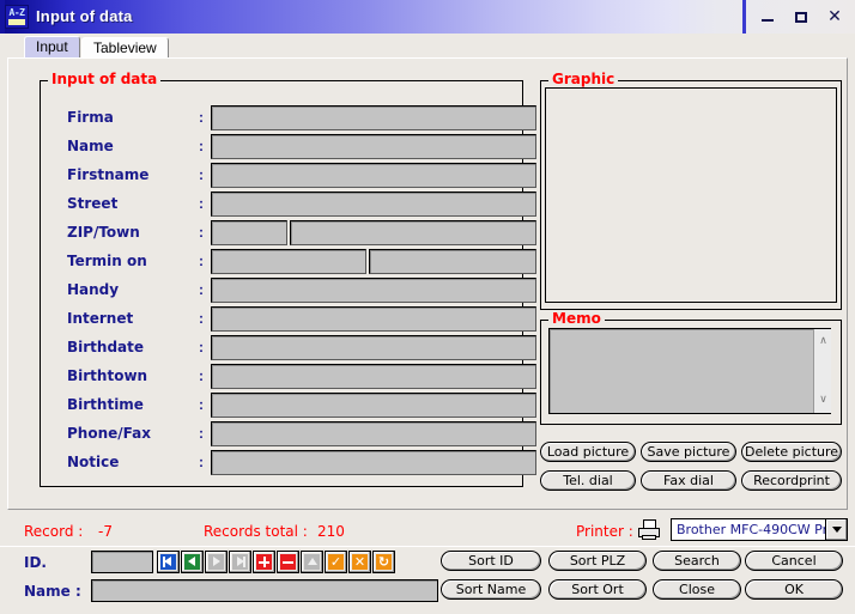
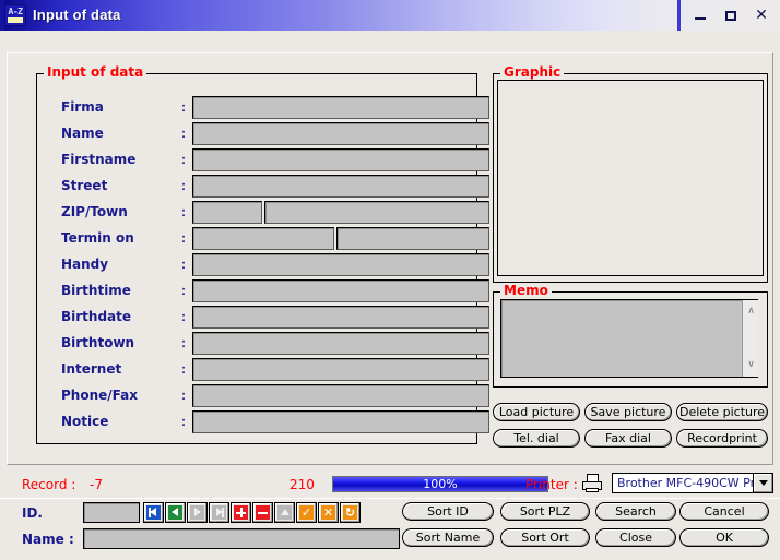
  A-Z
  Input of data
  ✕
- Input
- Tableview
  Input of data
  Firma
  :
  Name
  :
  Firstname
  :
  Street
  :
  ZIP/Town
  :
  Termin on
  :
  Handy
  :
- Internet
+ Birthtime
  :
  Birthdate
  :
  Birthtown
  :
- Birthtime
+ Internet
  :
  Phone/Fax
  :
  Notice
  :
  Graphic
  Memo
  ∧
  ∨
  Load picture
  Save picture
  Delete picture
  Tel. dial
  Fax dial
  Recordprint
  Record :
  -7
- Records total :
  210
+ 100%
  Printer :
  Brother MFC-490CW P
  ID.
  Name :
  ✓
  ✕
  ↻
  Sort ID
  Sort PLZ
  Search
  Cancel
  Sort Name
  Sort Ort
  Close
  OK
